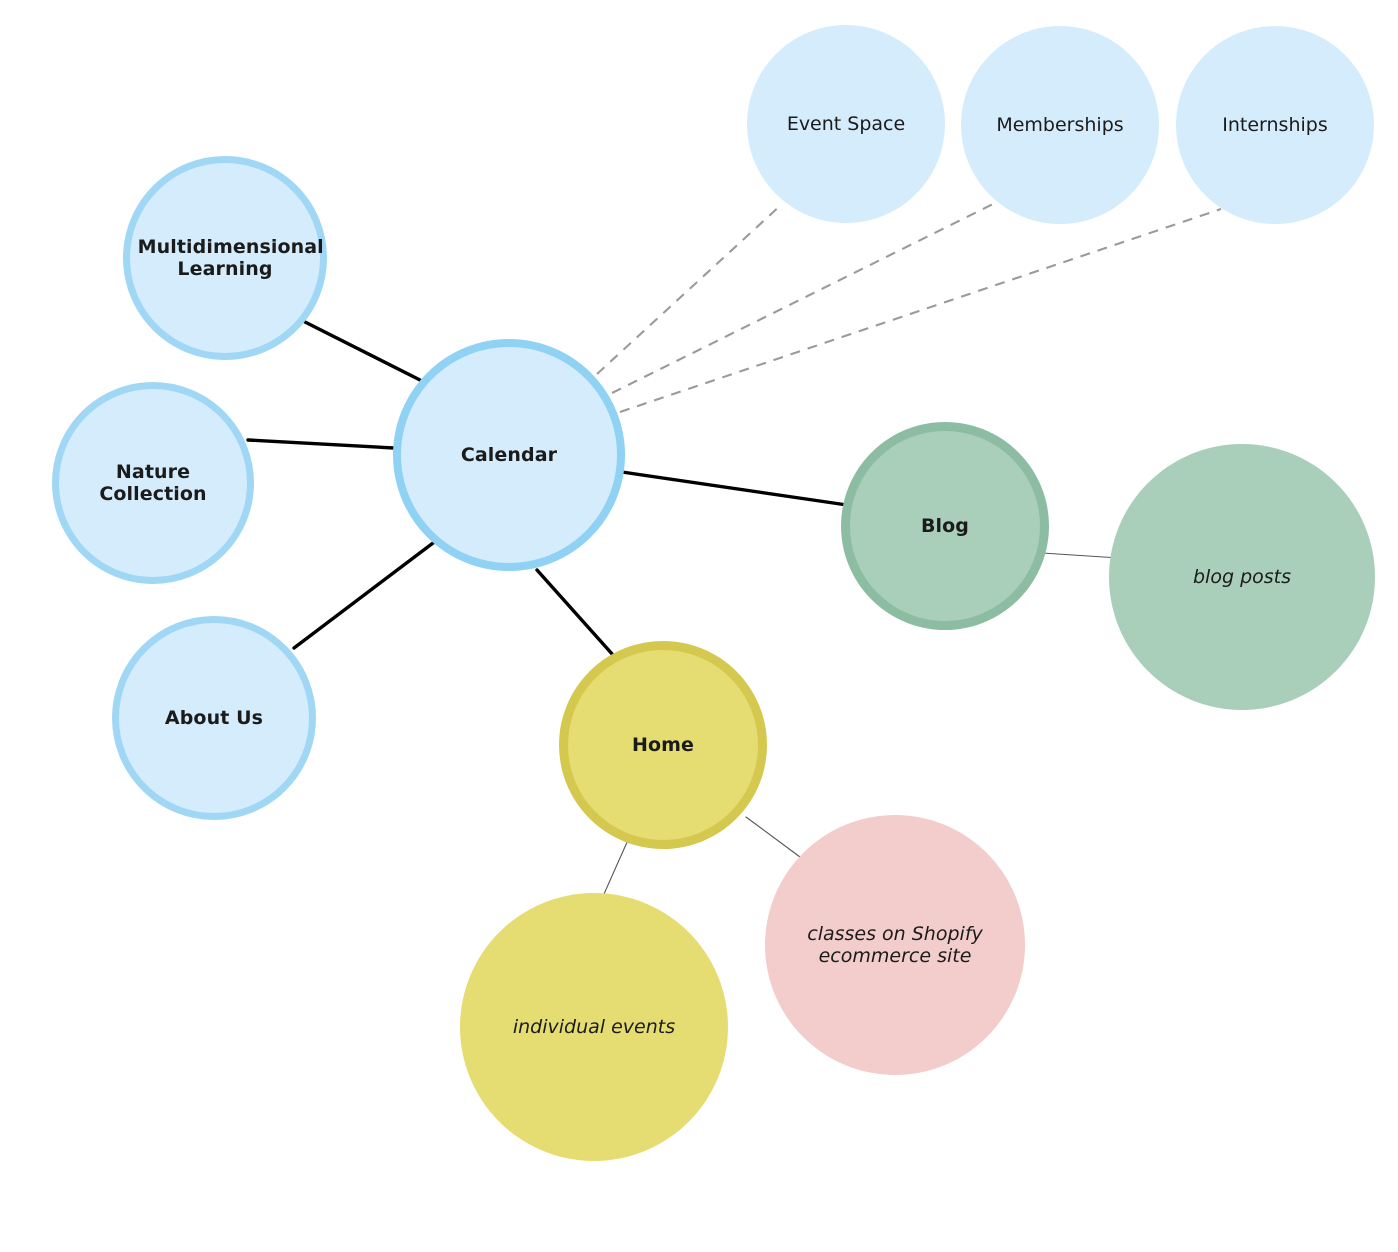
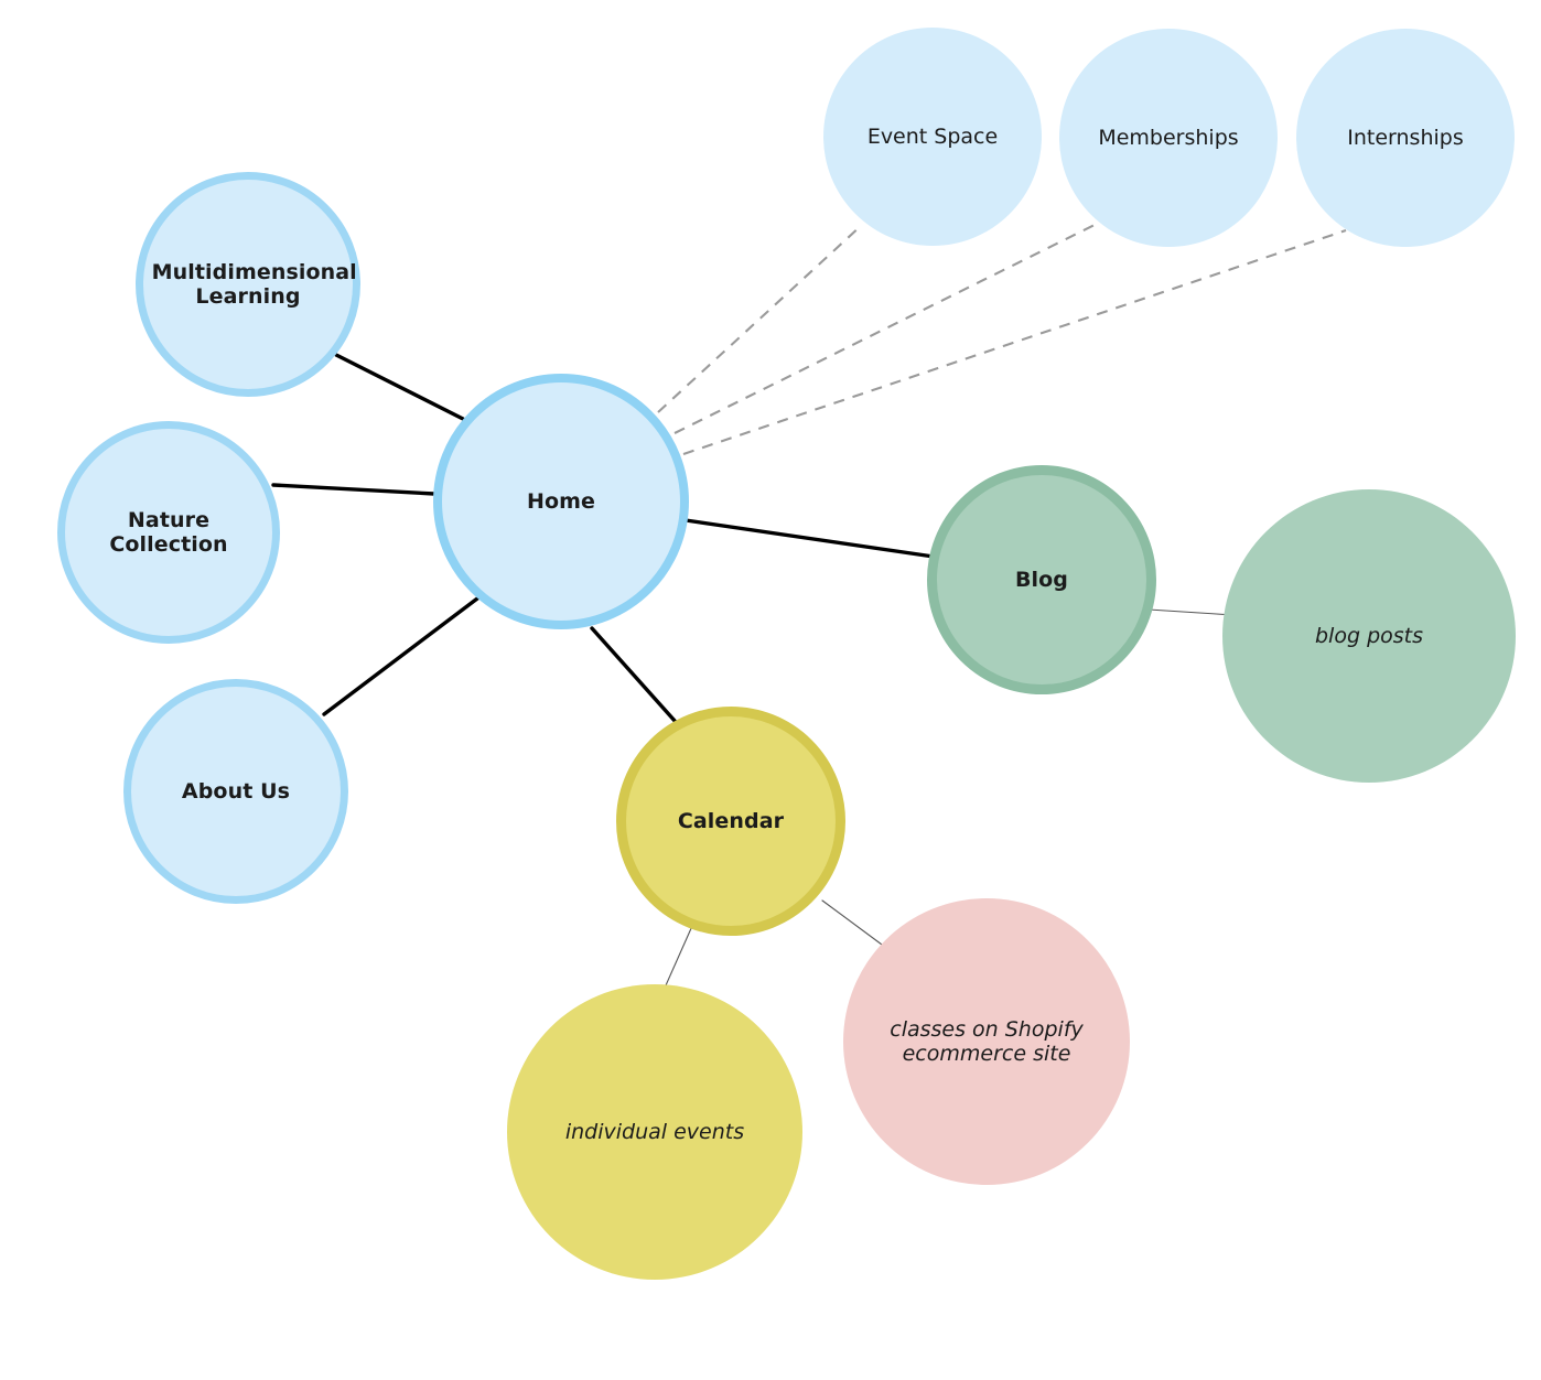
  Multidimensional
  Learning
  Nature
  Collection
  About Us
- Calendar
+ Home
  Event Space
  Memberships
  Internships
  Blog
  blog posts
- Home
+ Calendar
  individual events
  classes on Shopify
  ecommerce site
